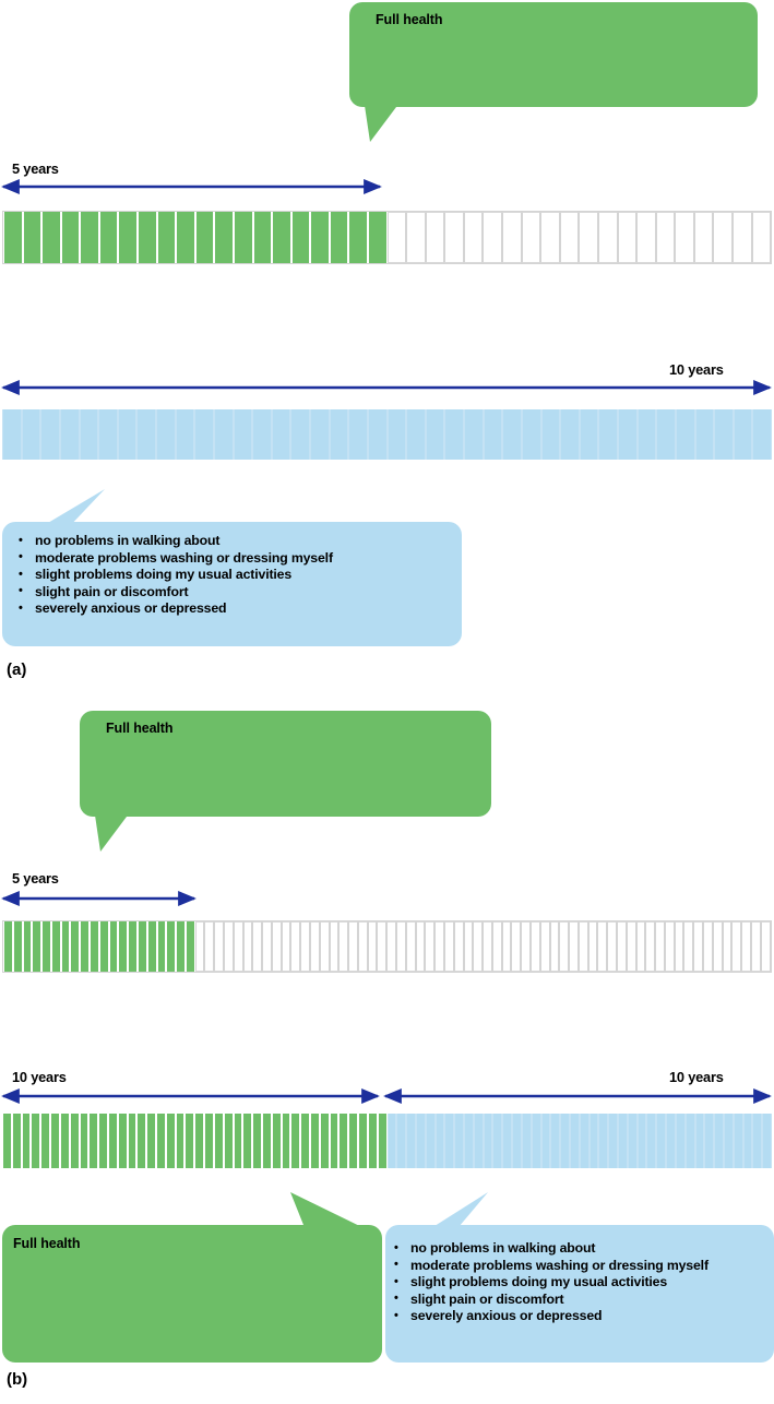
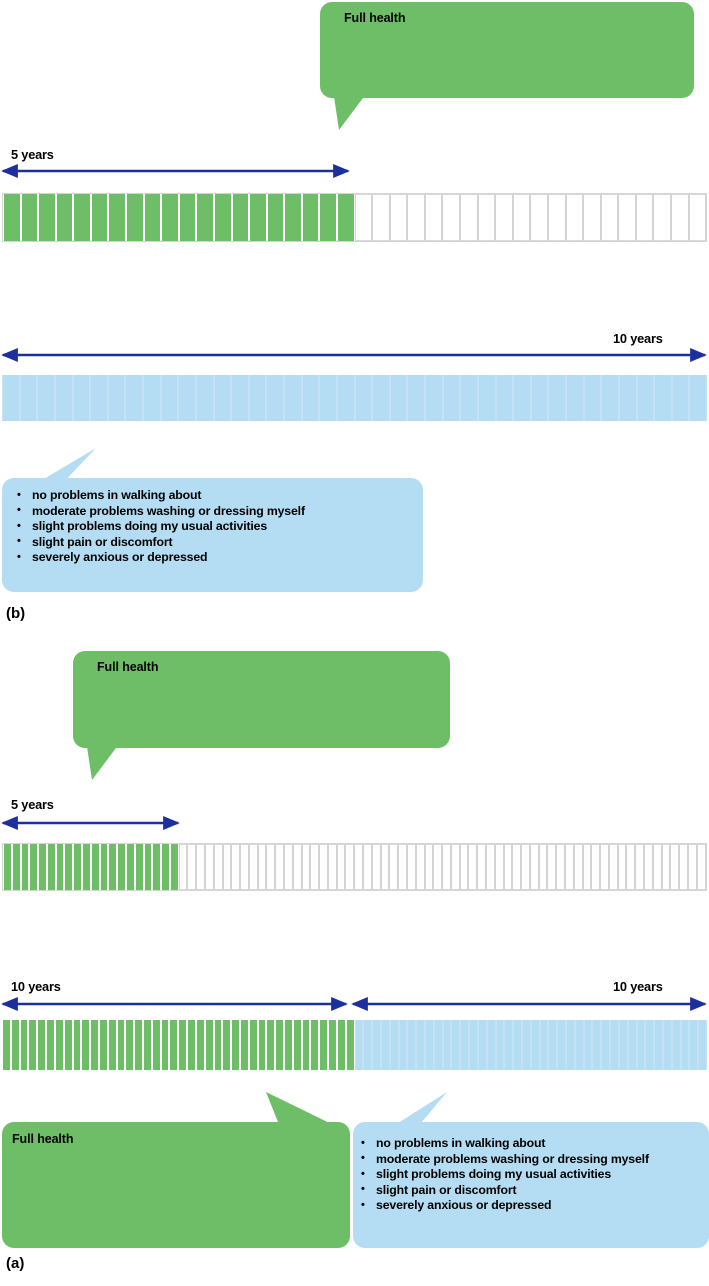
  Full health
  5 years
  10 years
  no problems in walking about
  moderate problems washing or dressing myself
  slight problems doing my usual activities
  slight pain or discomfort
  severely anxious or depressed
- (a)
+ (b)
  Full health
  5 years
  10 years
  10 years
  Full health
  no problems in walking about
  moderate problems washing or dressing myself
  slight problems doing my usual activities
  slight pain or discomfort
  severely anxious or depressed
- (b)
+ (a)
